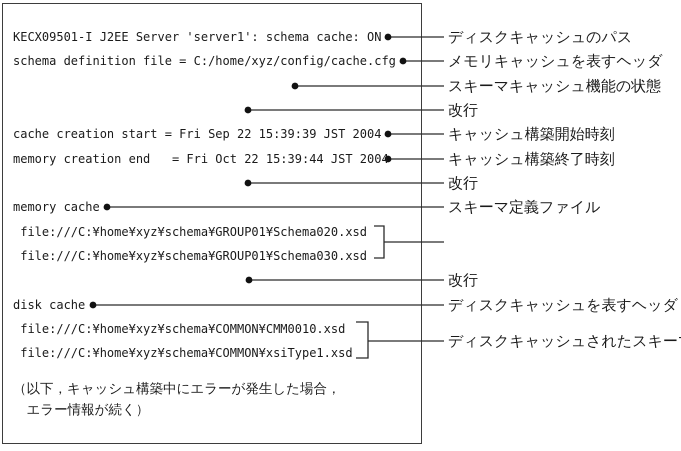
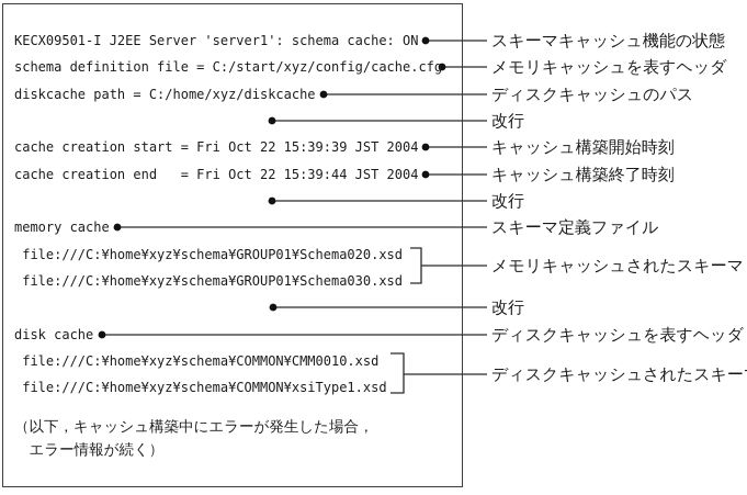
  KECX09501-I J2EE Server 'server1': schema cache: ON
- schema definition file = C:/home/xyz/config/cache.cfg
+ schema definition file = C:/start/xyz/config/cache.cfg
+ diskcache path = C:/home/xyz/diskcache
- cache creation start = Fri Sep 22 15:39:39 JST 2004
+ cache creation start = Fri Oct 22 15:39:39 JST 2004
- memory creation end = Fri Oct 22 15:39:44 JST 2004
+ cache creation end = Fri Oct 22 15:39:44 JST 2004
  memory cache
  file:///C:¥home¥xyz¥schema¥GROUP01¥Schema020.xsd
  file:///C:¥home¥xyz¥schema¥GROUP01¥Schema030.xsd
  disk cache
  file:///C:¥home¥xyz¥schema¥COMMON¥CMM0010.xsd
  file:///C:¥home¥xyz¥schema¥COMMON¥xsiType1.xsd
  （以下，キャッシュ構築中にエラーが発生した場合，
  エラー情報が続く）
- ディスクキャッシュのパス
+ スキーマキャッシュ機能の状態
  メモリキャッシュを表すヘッダ
- スキーマキャッシュ機能の状態
+ ディスクキャッシュのパス
  改行
  キャッシュ構築開始時刻
  キャッシュ構築終了時刻
  改行
  スキーマ定義ファイル
+ メモリキャッシュされたスキーマ
  改行
  ディスクキャッシュを表すヘッダ
  ディスクキャッシュされたスキー
